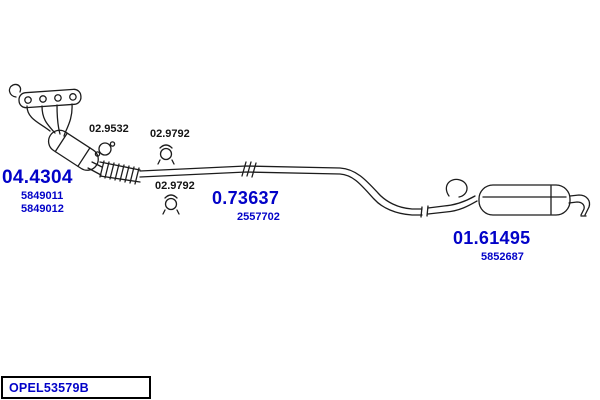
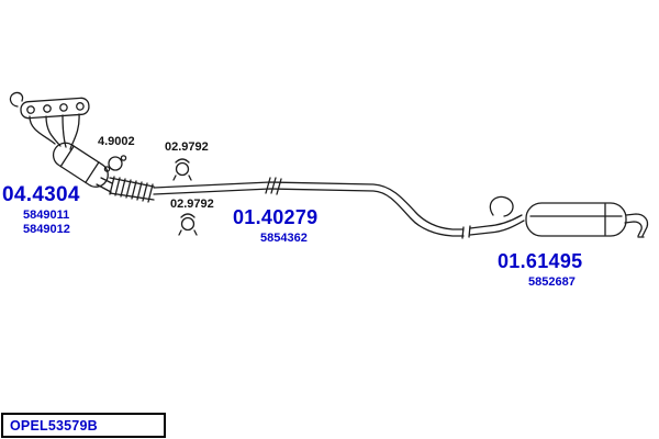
- 02.9532
+ 4.9002
  02.9792
  02.9792
  04.4304
  5849011
  5849012
- 0.73637
+ 01.40279
- 2557702
+ 5854362
  01.61495
  5852687
  OPEL53579B
